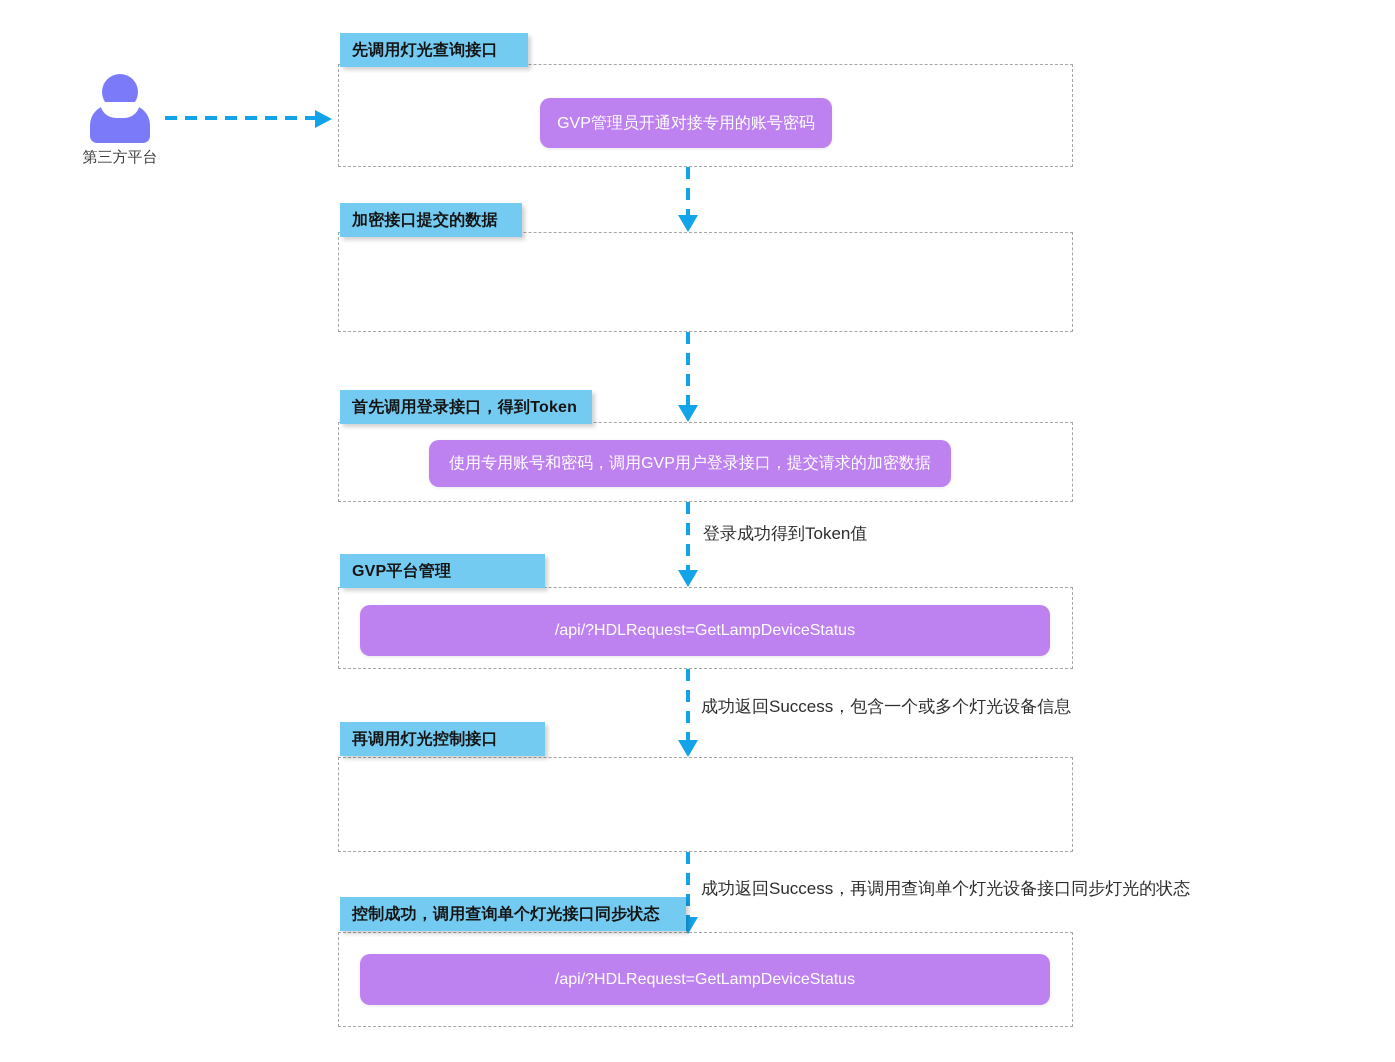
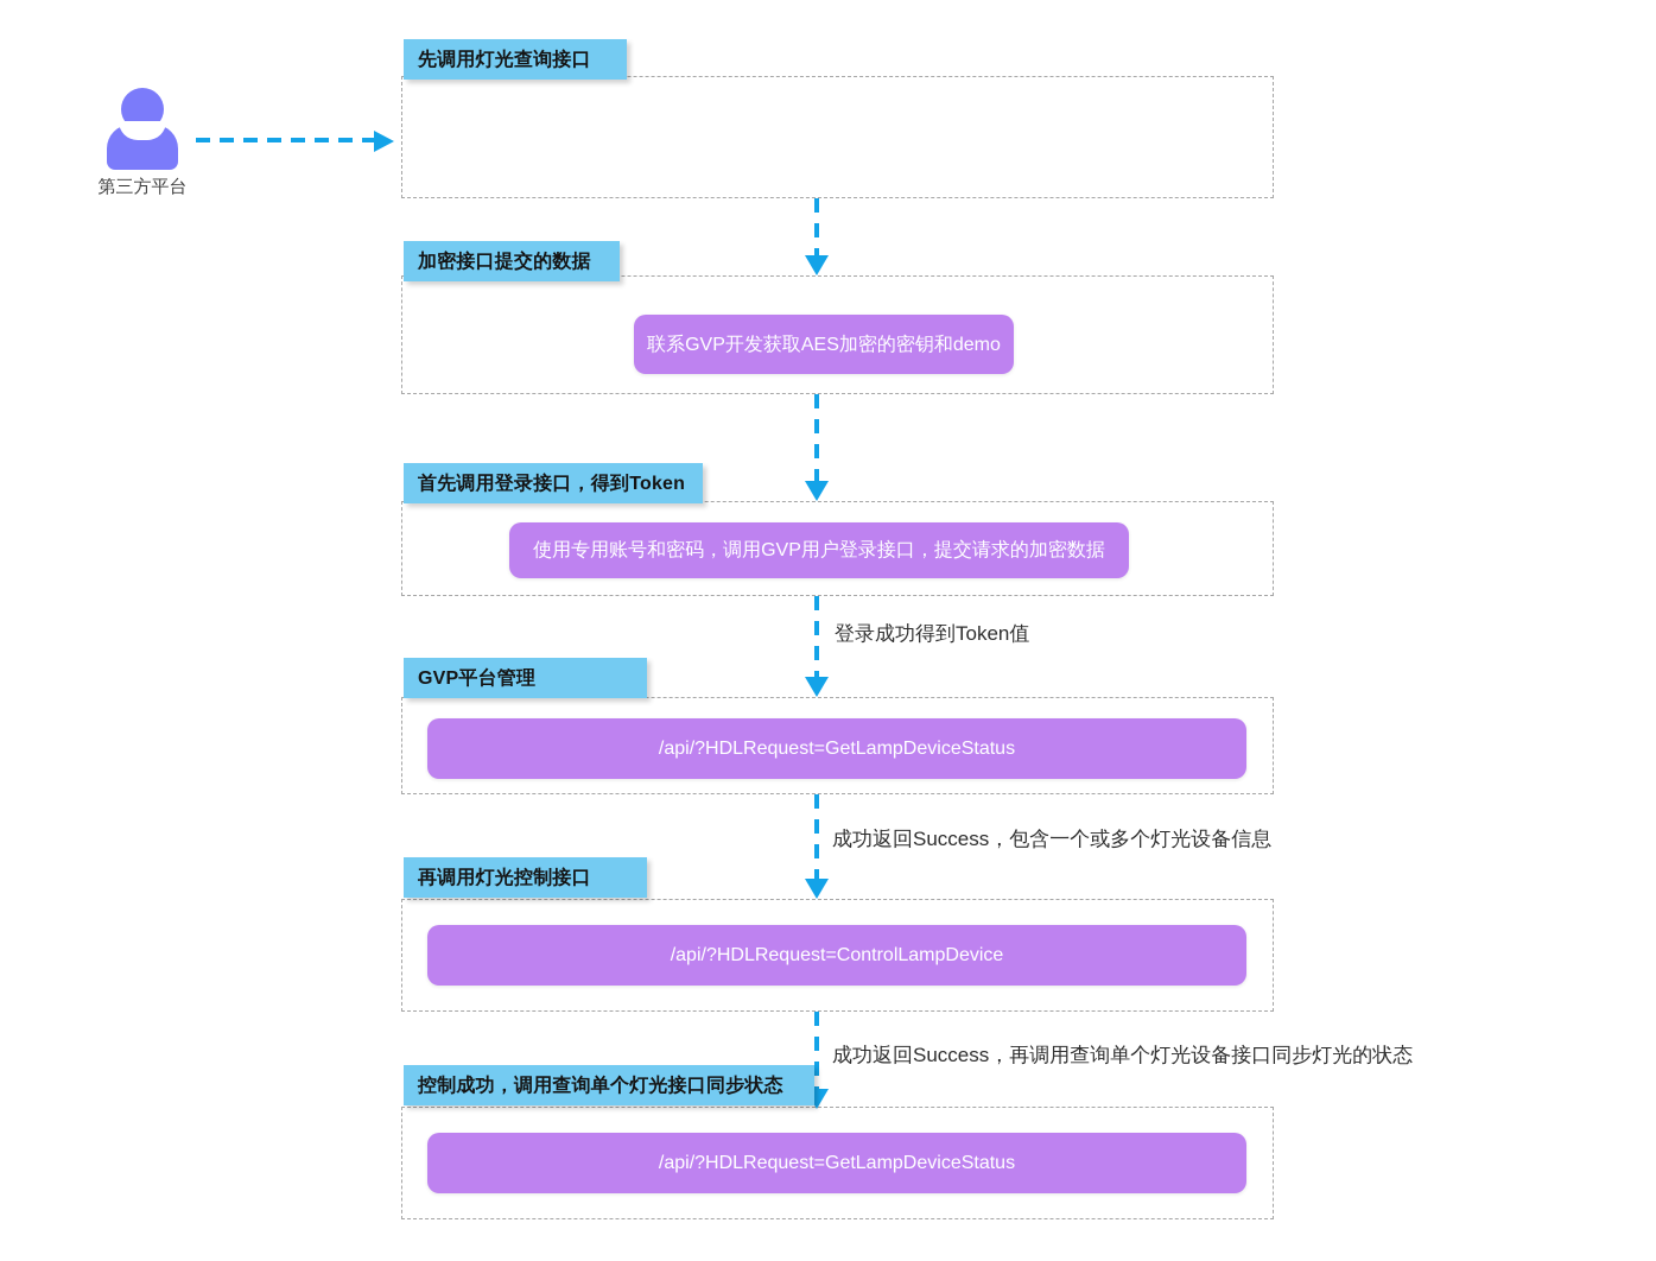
  第三方平台
  先调用灯光查询接口
- GVP管理员开通对接专用的账号密码
  加密接口提交的数据
+ 联系GVP开发获取AES加密的密钥和demo
  首先调用登录接口，得到Token
  使用专用账号和密码，调用GVP用户登录接口，提交请求的加密数据
  登录成功得到Token值
  GVP平台管理
  /api/?HDLRequest=GetLampDeviceStatus
  成功返回Success，包含一个或多个灯光设备信息
  再调用灯光控制接口
+ /api/?HDLRequest=ControlLampDevice
  成功返回Success，再调用查询单个灯光设备接口同步灯光的状态
  控制成功，调用查询单个灯光接口同步状态
  /api/?HDLRequest=GetLampDeviceStatus
